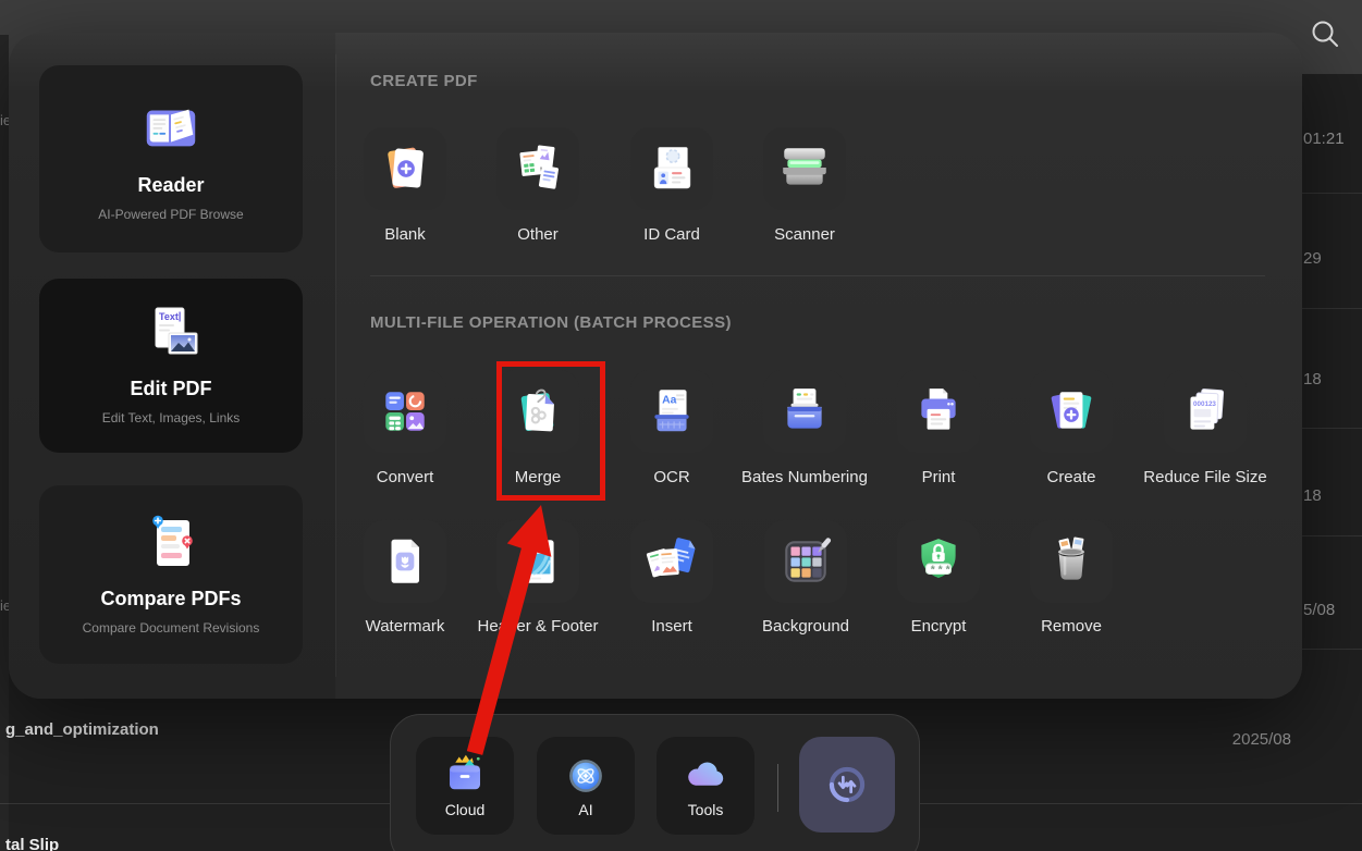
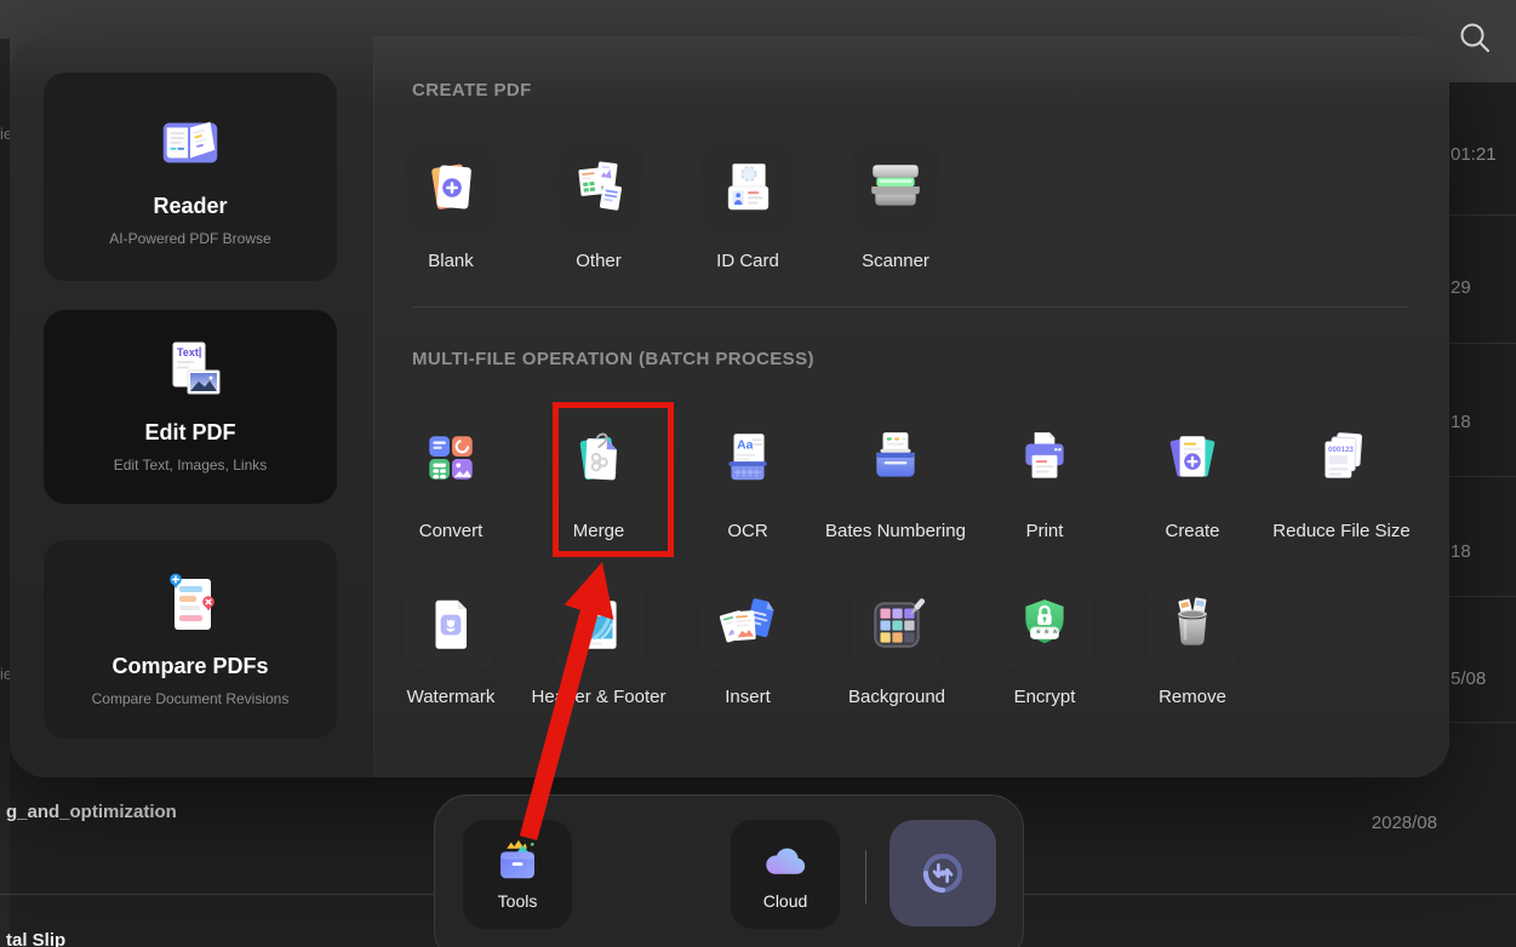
  01:21
  29
  18
  18
  5/08
- 2025/08
+ 2028/08
  ie
  ie
  g_and_optimization
  tal Slip
  Reader
  AI-Powered PDF Browse
  Text
  Edit PDF
  Edit Text, Images, Links
  Compare PDFs
  Compare Document Revisions
  CREATE PDF
  Blank
  Other
  ID Card
  Scanner
  MULTI-FILE OPERATION (BATCH PROCESS)
  Aa
  Convert
  Merge
  OCR
  Bates Numbering
  Print
  Create
  Reduce File Size
  * * *
  Watermark
  Heer & Footer
  Insert
  Background
  Encrypt
  Remove
- Cloud
+ Tools
- AI
- Tools
+ Cloud
